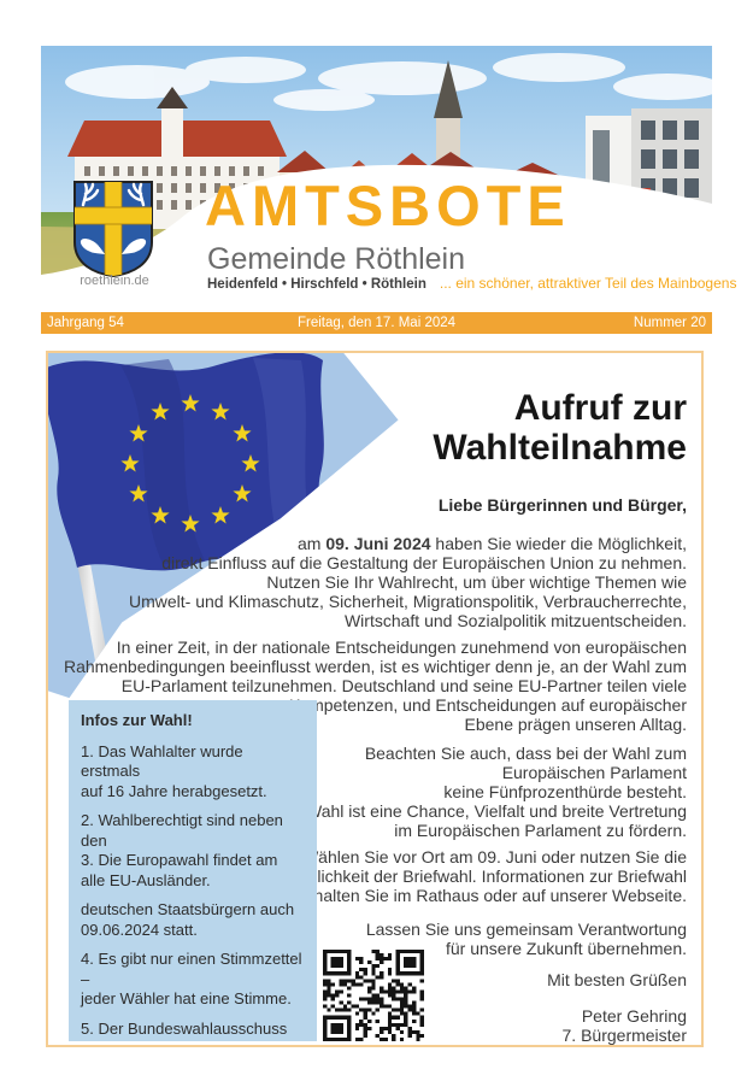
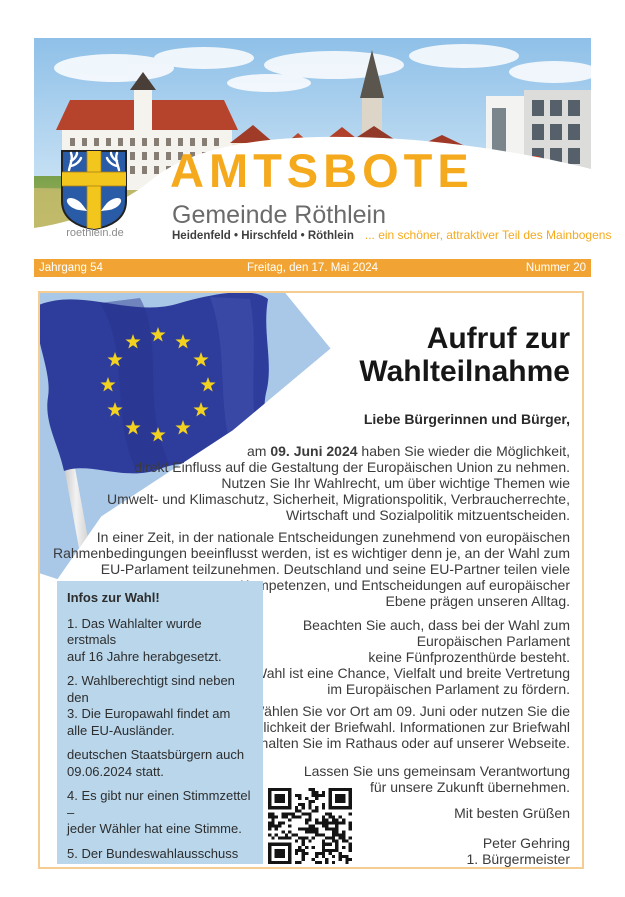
  roethlein.de
  AMTSBOTE
  Gemeinde Röthlein
  Heidenfeld • Hirschfeld • Röthlein ... ein schöner, attraktiver Teil des Mainbogens
  Jahrgang 54
  Freitag, den 17. Mai 2024
  Nummer 20
  Aufruf zur
  Wahlteilnahme
  Liebe Bürgerinnen und Bürger,
  am 09. Juni 2024 haben Sie wieder die Möglichkeit,
  direkt Einfluss auf die Gestaltung der Europäischen Union zu nehmen.
  Nutzen Sie Ihr Wahlrecht, um über wichtige Themen wie
  Umwelt- und Klimaschutz, Sicherheit, Migrationspolitik, Verbraucherrechte,
  Wirtschaft und Sozialpolitik mitzuentscheiden.
  In einer Zeit, in der nationale Entscheidungen zunehmend von europäischen
  Rahmenbedingungen beeinflusst werden, ist es wichtiger denn je, an der Wahl zum
  EU-Parlament teilzunehmen. Deutschland und seine EU-Partner teilen viele
  petenzen, und Entscheidungen auf europäischer
  Ebene prägen unseren Alltag.
  Beachten Sie auch, dass bei der Wahl zum
  Europäischen Parlament
  keine Fünfprozenthürde besteht.
  ahl ist eine Chance, Vielfalt und breite Vertretung
  im Europäischen Parlament zu fördern.
  ählen Sie vor Ort am 09. Juni oder nutzen Sie die
  lichkeit der Briefwahl. Informationen zur Briefwahl
  halten Sie im Rathaus oder auf unserer Webseite.
  Lassen Sie uns gemeinsam Verantwortung
  für unsere Zukunft übernehmen.
  Mit besten Grüßen
  Peter Gehring
- 7. Bürgermeister
+ 1. Bürgermeister
  Infos zur Wahl!
  1. Das Wahlalter wurde erstmals
  auf 16 Jahre herabgesetzt.
  2. Wahlberechtigt sind neben den
  3. Die Europawahl findet am
  alle EU-Ausländer.
  deutschen Staatsbürgern auch
  09.06.2024 statt.
  4. Es gibt nur einen Stimmzettel –
  jeder Wähler hat eine Stimme.
  5. Der Bundeswahlausschuss
